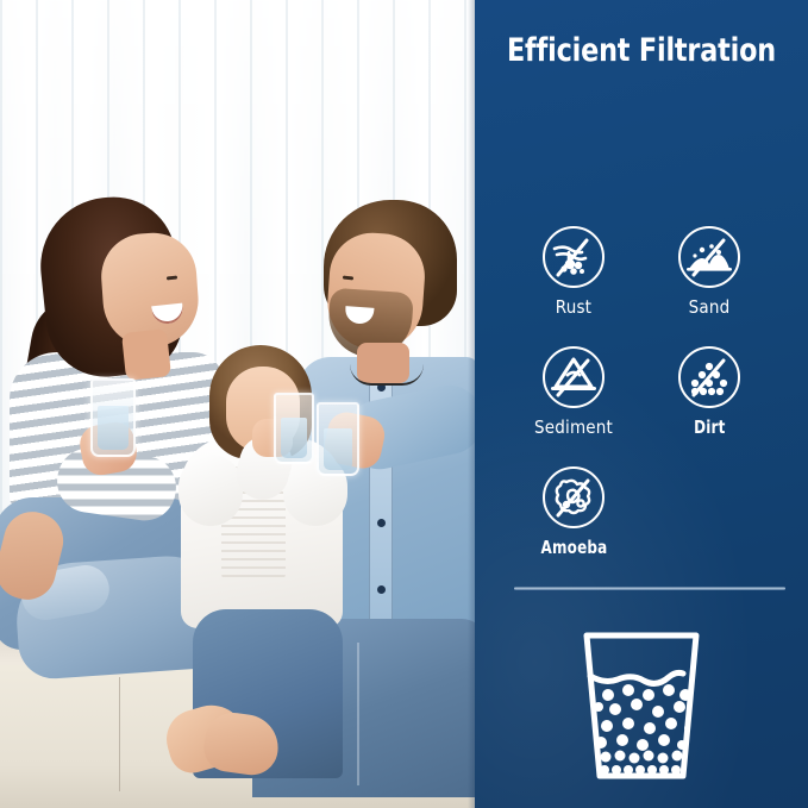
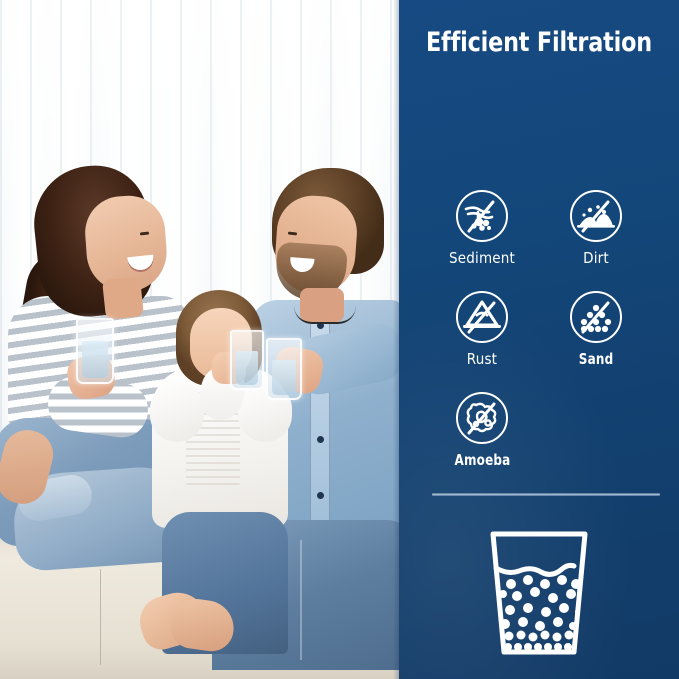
  Efficient Filtration
- Rust
+ Sediment
- Sand
+ Dirt
- Sediment
+ Rust
- Dirt
+ Sand
  Amoeba
